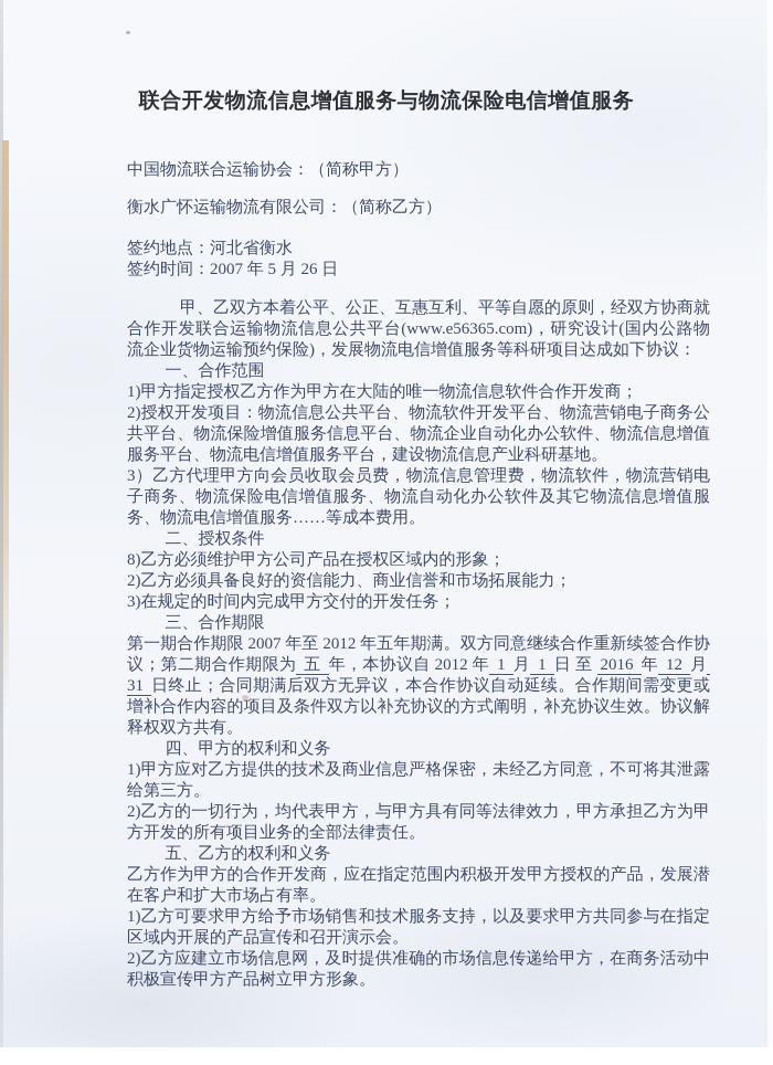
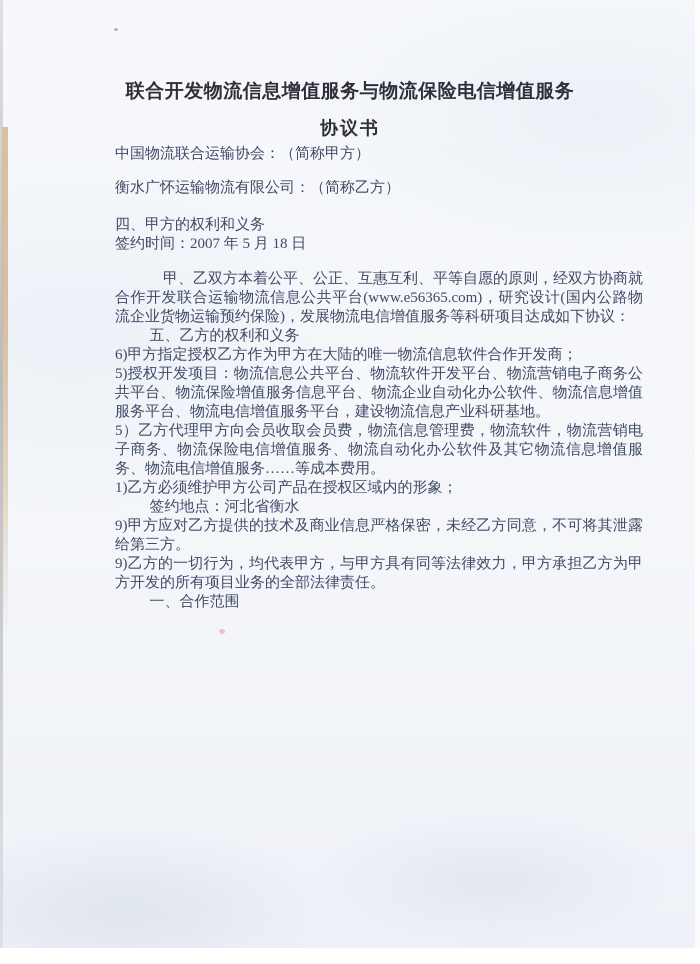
  联合开发物流信息增值服务与物流保险电信增值服务
+ 协议书
  中国物流联合运输协会：（简称甲方）
  衡水广怀运输物流有限公司：（简称乙方）
- 签约地点：河北省衡水
+ 四、甲方的权利和义务
- 签约时间：2007 年 5 月 26 日
+ 签约时间：2007 年 5 月 18 日
  甲、乙双方本着公平、公正、互惠互利、平等自愿的原则，经双方协商就合作开发联合运输物流信息公共平台(www.e56365.com)，研究设计(国内公路物流企业货物运输预约保险)，发展物流电信增值服务等科研项目达成如下协议：
- 一、合作范围
+ 五、乙方的权利和义务
- 1)甲方指定授权乙方作为甲方在大陆的唯一物流信息软件合作开发商；
+ 6)甲方指定授权乙方作为甲方在大陆的唯一物流信息软件合作开发商；
- 2)授权开发项目：物流信息公共平台、物流软件开发平台、物流营销电子商务公共平台、物流保险增值服务信息平台、物流企业自动化办公软件、物流信息增值服务平台、物流电信增值服务平台，建设物流信息产业科研基地。
+ 5)授权开发项目：物流信息公共平台、物流软件开发平台、物流营销电子商务公共平台、物流保险增值服务信息平台、物流企业自动化办公软件、物流信息增值服务平台、物流电信增值服务平台，建设物流信息产业科研基地。
- 3）乙方代理甲方向会员收取会员费，物流信息管理费，物流软件，物流营销电子商务、物流保险电信增值服务、物流自动化办公软件及其它物流信息增值服务、物流电信增值服务……等成本费用。
+ 5）乙方代理甲方向会员收取会员费，物流信息管理费，物流软件，物流营销电子商务、物流保险电信增值服务、物流自动化办公软件及其它物流信息增值服务、物流电信增值服务……等成本费用。
- 二、授权条件
- 8)乙方必须维护甲方公司产品在授权区域内的形象；
+ 1)乙方必须维护甲方公司产品在授权区域内的形象；
- 2)乙方必须具备良好的资信能力、商业信誉和市场拓展能力；
- 3)在规定的时间内完成甲方交付的开发任务；
- 三、合作期限
- 第一期合作期限 2007 年至 2012 年五年期满。双方同意继续合作重新续签合作协议；第二期合作期限为 五 年，本协议自 2012 年 1 月 1 日 至 2016 年 12 月 31 日终止；合同期满后双方无异议，本合作协议自动延续。合作期间需变更或增补合作内容的项目及条件双方以补充协议的方式阐明，补充协议生效。协议解释权双方共有。
- 四、甲方的权利和义务
+ 签约地点：河北省衡水
- 1)甲方应对乙方提供的技术及商业信息严格保密，未经乙方同意，不可将其泄露给第三方。
+ 9)甲方应对乙方提供的技术及商业信息严格保密，未经乙方同意，不可将其泄露给第三方。
- 2)乙方的一切行为，均代表甲方，与甲方具有同等法律效力，甲方承担乙方为甲方开发的所有项目业务的全部法律责任。
+ 9)乙方的一切行为，均代表甲方，与甲方具有同等法律效力，甲方承担乙方为甲方开发的所有项目业务的全部法律责任。
- 五、乙方的权利和义务
+ 一、合作范围
- 乙方作为甲方的合作开发商，应在指定范围内积极开发甲方授权的产品，发展潜在客户和扩大市场占有率。
- 1)乙方可要求甲方给予市场销售和技术服务支持，以及要求甲方共同参与在指定区域内开展的产品宣传和召开演示会。
- 2)乙方应建立市场信息网，及时提供准确的市场信息传递给甲方，在商务活动中积极宣传甲方产品树立甲方形象。
